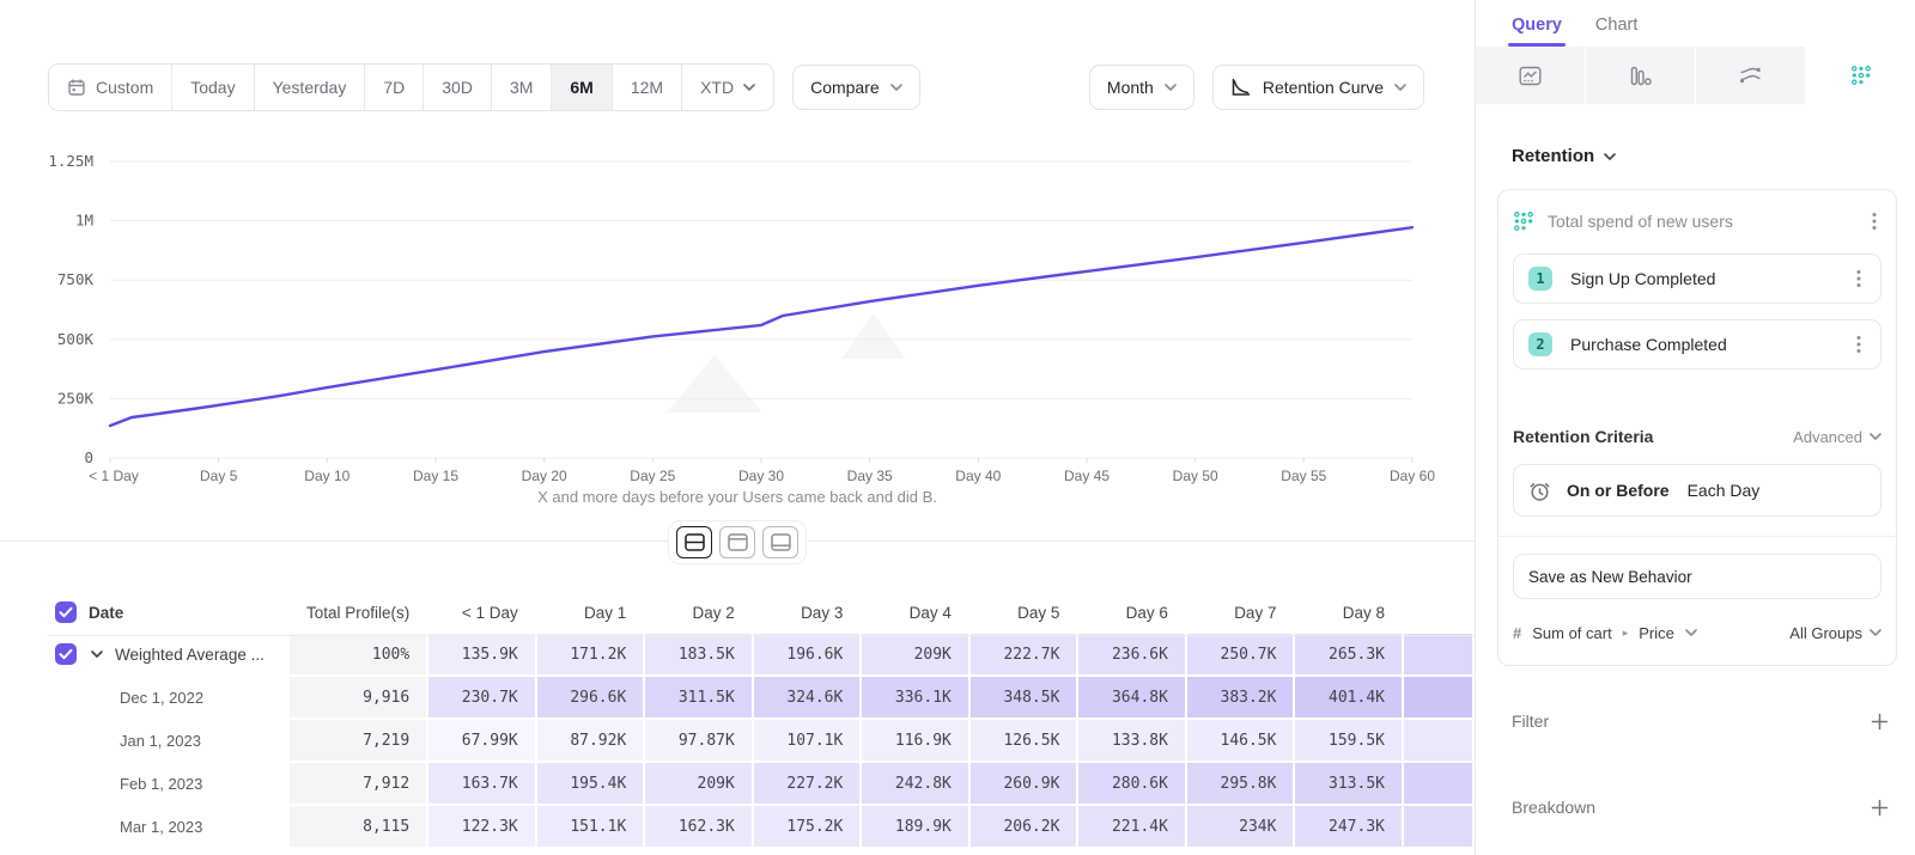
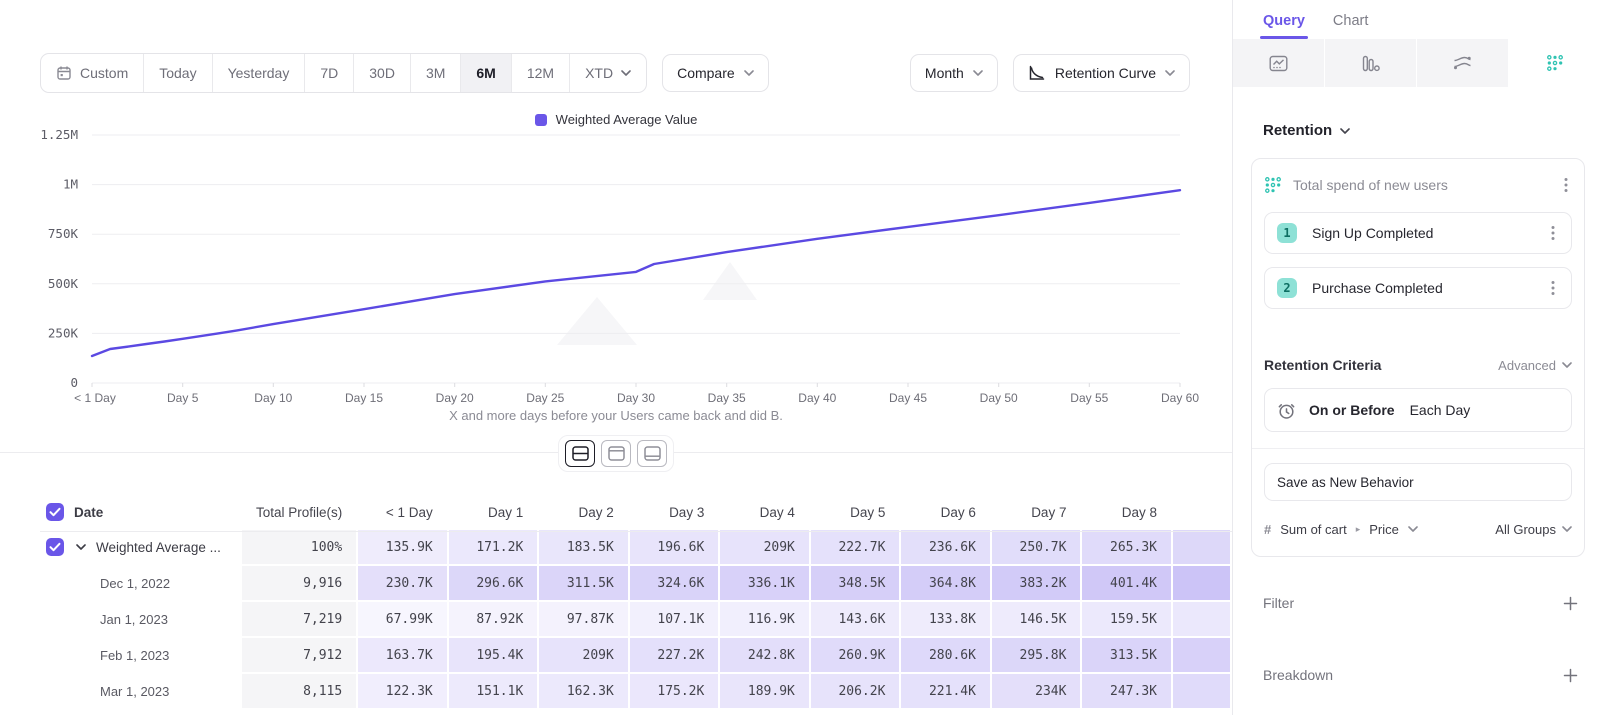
  Custom
  Today
  Yesterday
  7D
  30D
  3M
  6M
  12M
  XTD
  Compare
  Month
  Retention Curve
+ Weighted Average Value
  0
  250K
  500K
  750K
  1M
  1.25M
  < 1 Day
  Day 5
  Day 10
  Day 15
  Day 20
  Day 25
  Day 30
  Day 35
  Day 40
  Day 45
  Day 50
  Day 55
  Day 60
  X and more days before your Users came back and did B.
  Date	Total Profile(s)	< 1 Day	Day 1	Day 2	Day 3	Day 4	Day 5	Day 6	Day 7	Day 8
  Weighted Average ...	100%	135.9K	171.2K	183.5K	196.6K	209K	222.7K	236.6K	250.7K	265.3K
  Dec 1, 2022	9,916	230.7K	296.6K	311.5K	324.6K	336.1K	348.5K	364.8K	383.2K	401.4K
- Jan 1, 2023	7,219	67.99K	87.92K	97.87K	107.1K	116.9K	126.5K	133.8K	146.5K	159.5K
+ Jan 1, 2023	7,219	67.99K	87.92K	97.87K	107.1K	116.9K	143.6K	133.8K	146.5K	159.5K
  Feb 1, 2023	7,912	163.7K	195.4K	209K	227.2K	242.8K	260.9K	280.6K	295.8K	313.5K
  Mar 1, 2023	8,115	122.3K	151.1K	162.3K	175.2K	189.9K	206.2K	221.4K	234K	247.3K
  Query
  Chart
  Retention
  Total spend of new users
  1
  Sign Up Completed
  2
  Purchase Completed
  Retention Criteria
  Advanced
  On or Before
  Each Day
  Save as New Behavior
  #
  Sum of cart
  ▸
  Price
  All Groups
  Filter
  Breakdown
